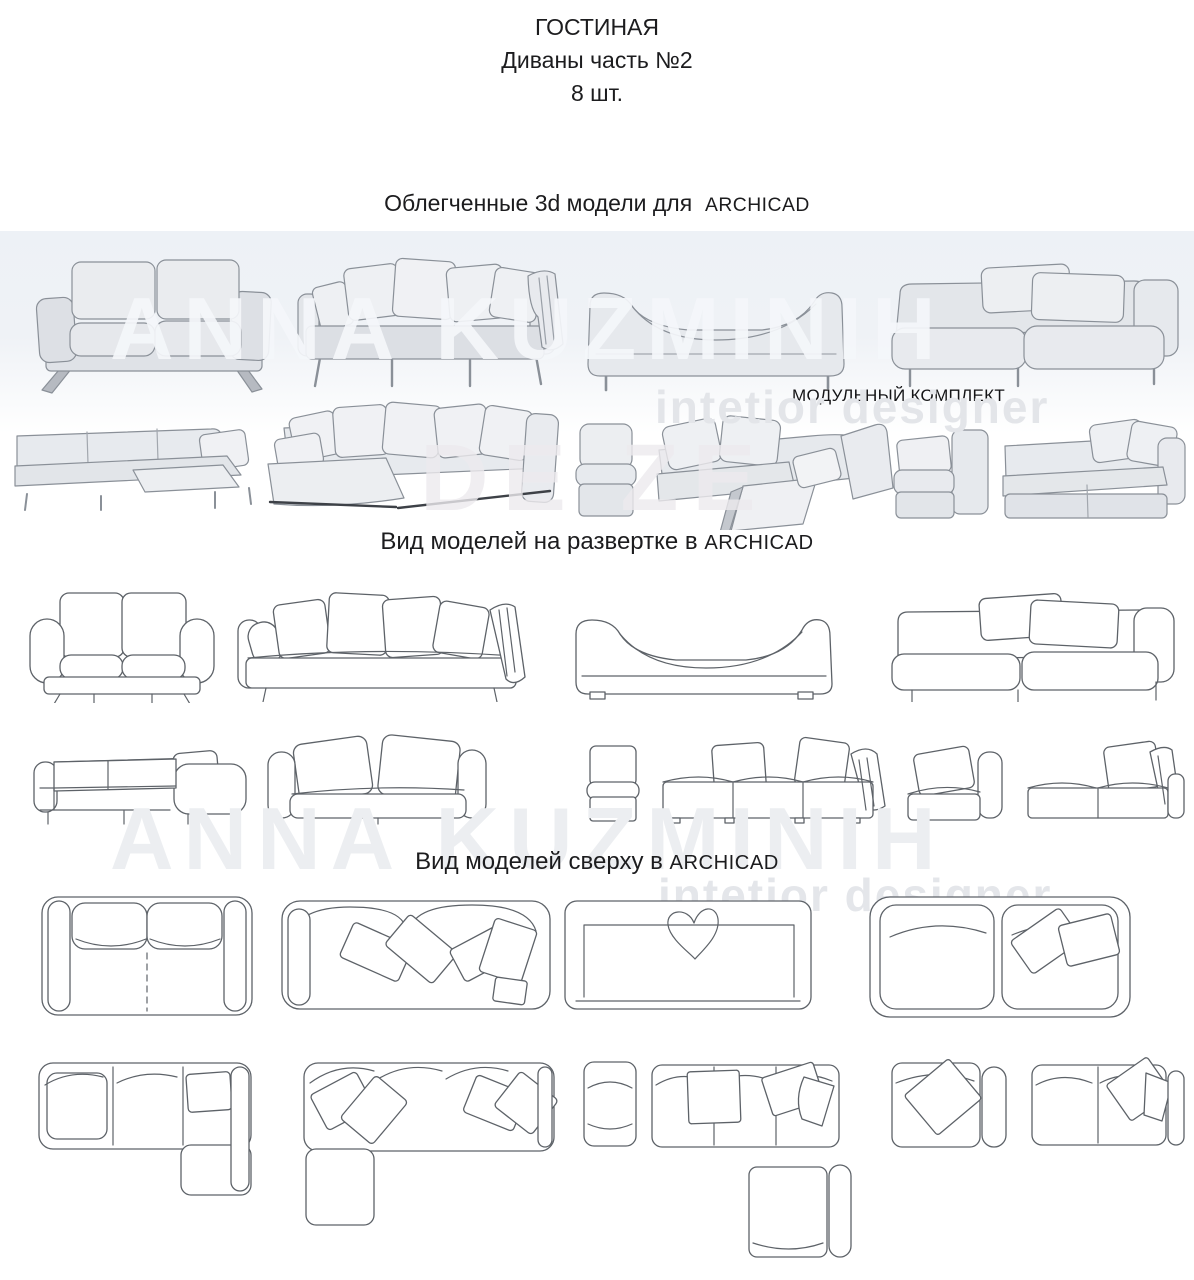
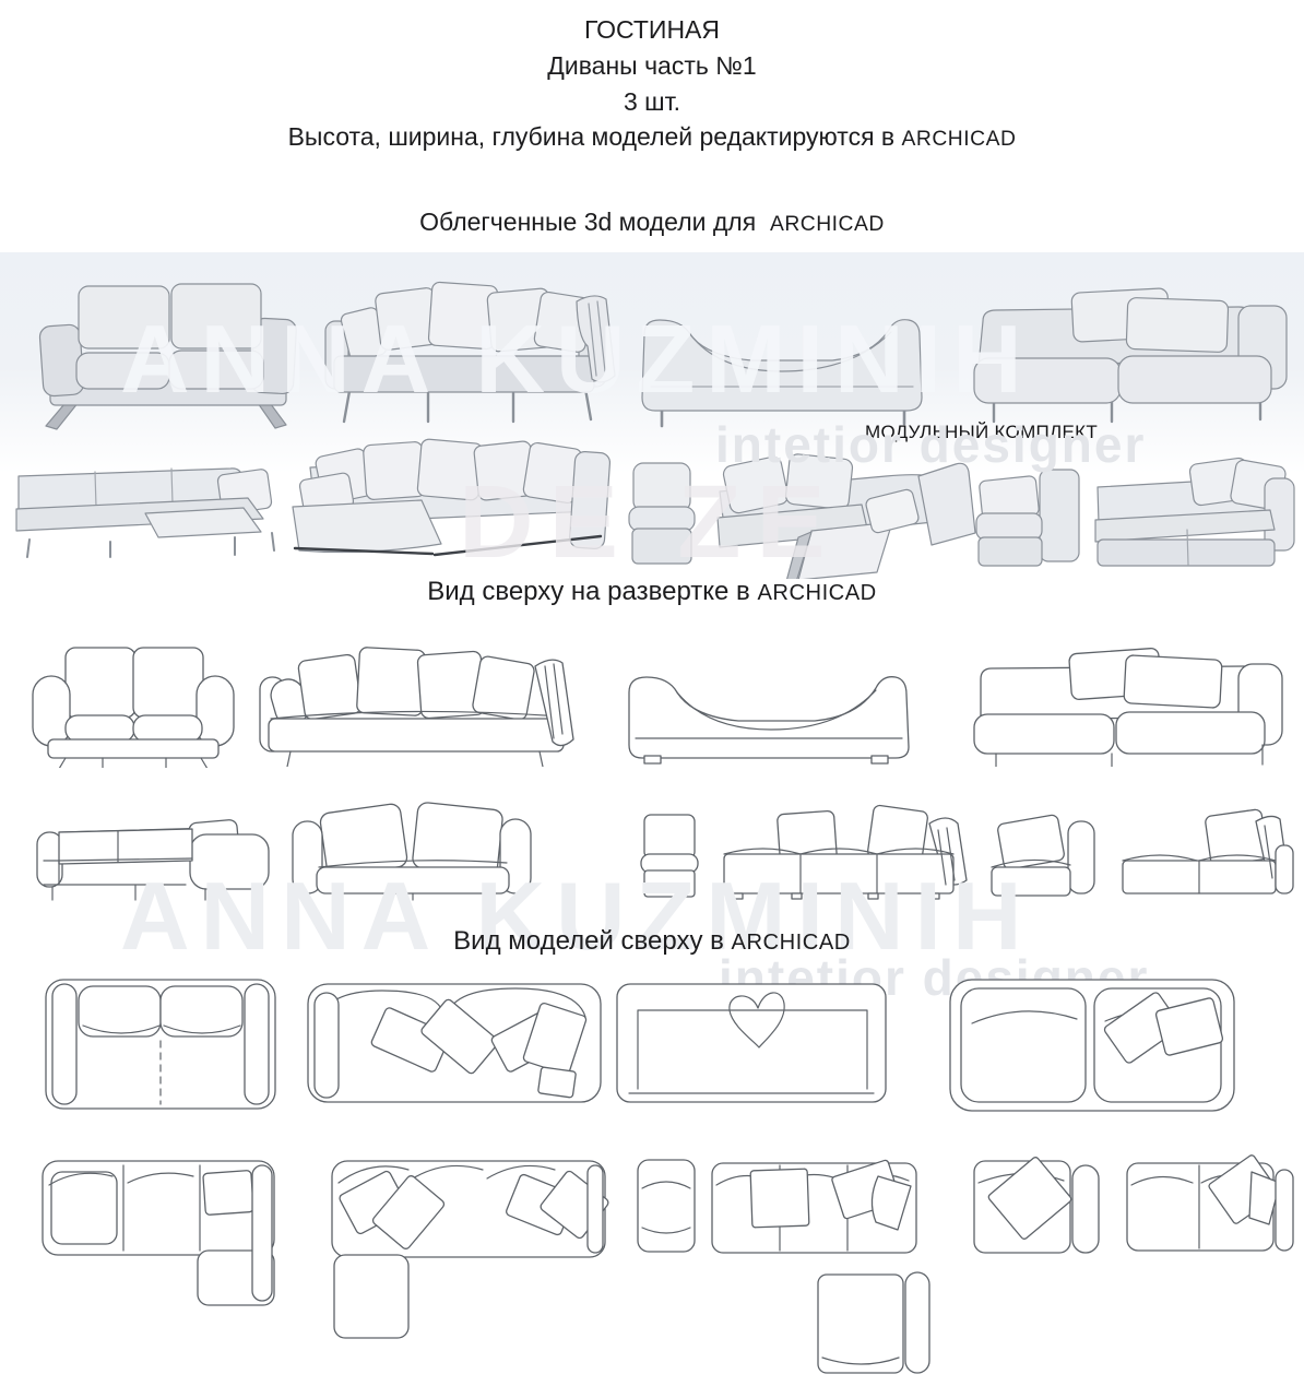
  ГОСТИНАЯ
- Диваны часть №2
+ Диваны часть №1
- 8 шт.
+ 3 шт.
+ Высота, ширина, глубина моделей редактируются в ARCHICAD
  Облегченные 3d модели для ARCHICAD
  МОДУЛЬНЫЙ КОМПЛЕКТ
  ANNA KUZMINIH
  intetior designer
  DE ZE
- Вид моделей на развертке в ARCHICAD
+ Вид сверху на развертке в ARCHICAD
  ANNA KUZMINIH
  intetior designer
  Вид моделей сверху в ARCHICAD
